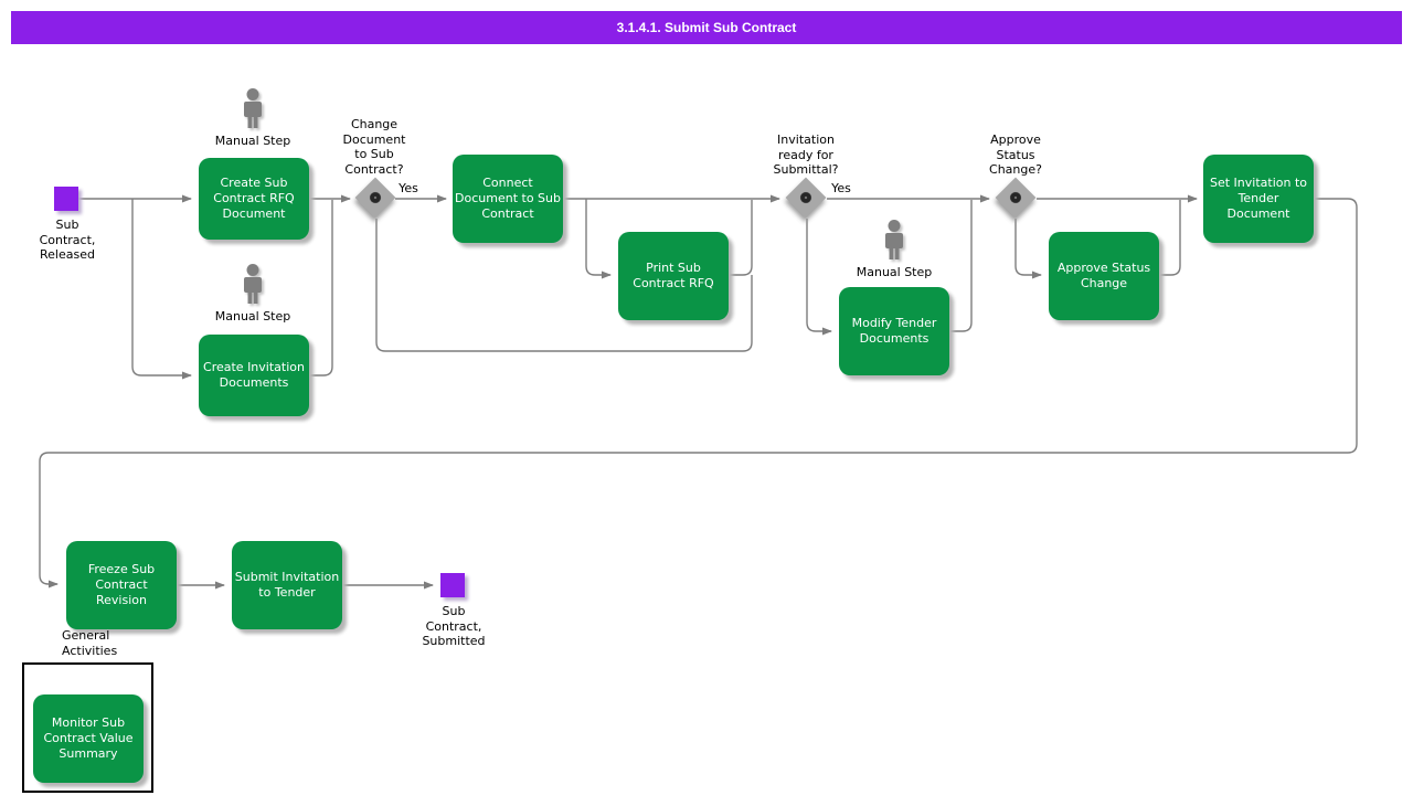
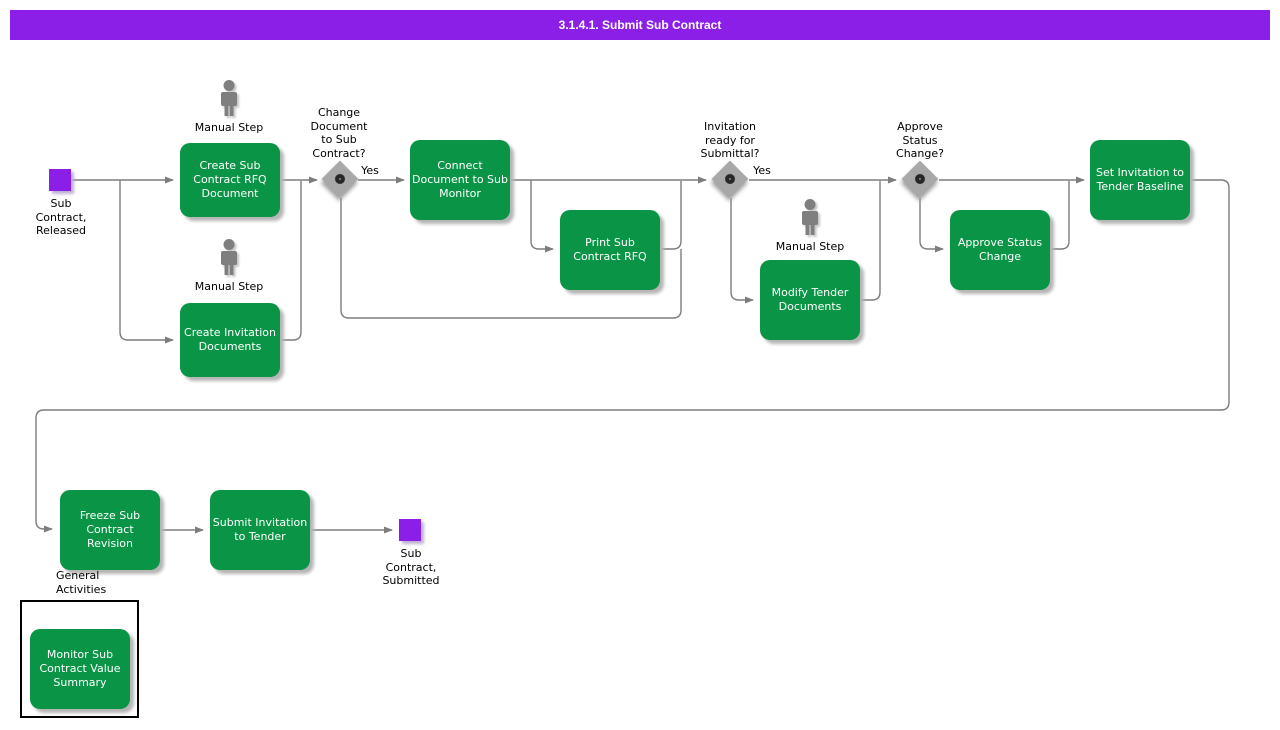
  3.1.4.1. Submit Sub Contract
  Sub Contract, Released
  Manual Step
  Create Sub Contract RFQ Document
  Manual Step
  Create Invitation Documents
  Change Document to Sub Contract?
  Yes
- Connect Document to Sub Contract
+ Connect Document to Sub Monitor
  Print Sub Contract RFQ
  Invitation ready for Submittal?
  Yes
  Manual Step
  Modify Tender Documents
  Approve Status Change?
  Approve Status Change
- Set Invitation to Tender Document
+ Set Invitation to Tender Baseline
  Freeze Sub Contract Revision
  Submit Invitation to Tender
  Sub Contract, Submitted
  General Activities
  Monitor Sub Contract Value Summary
